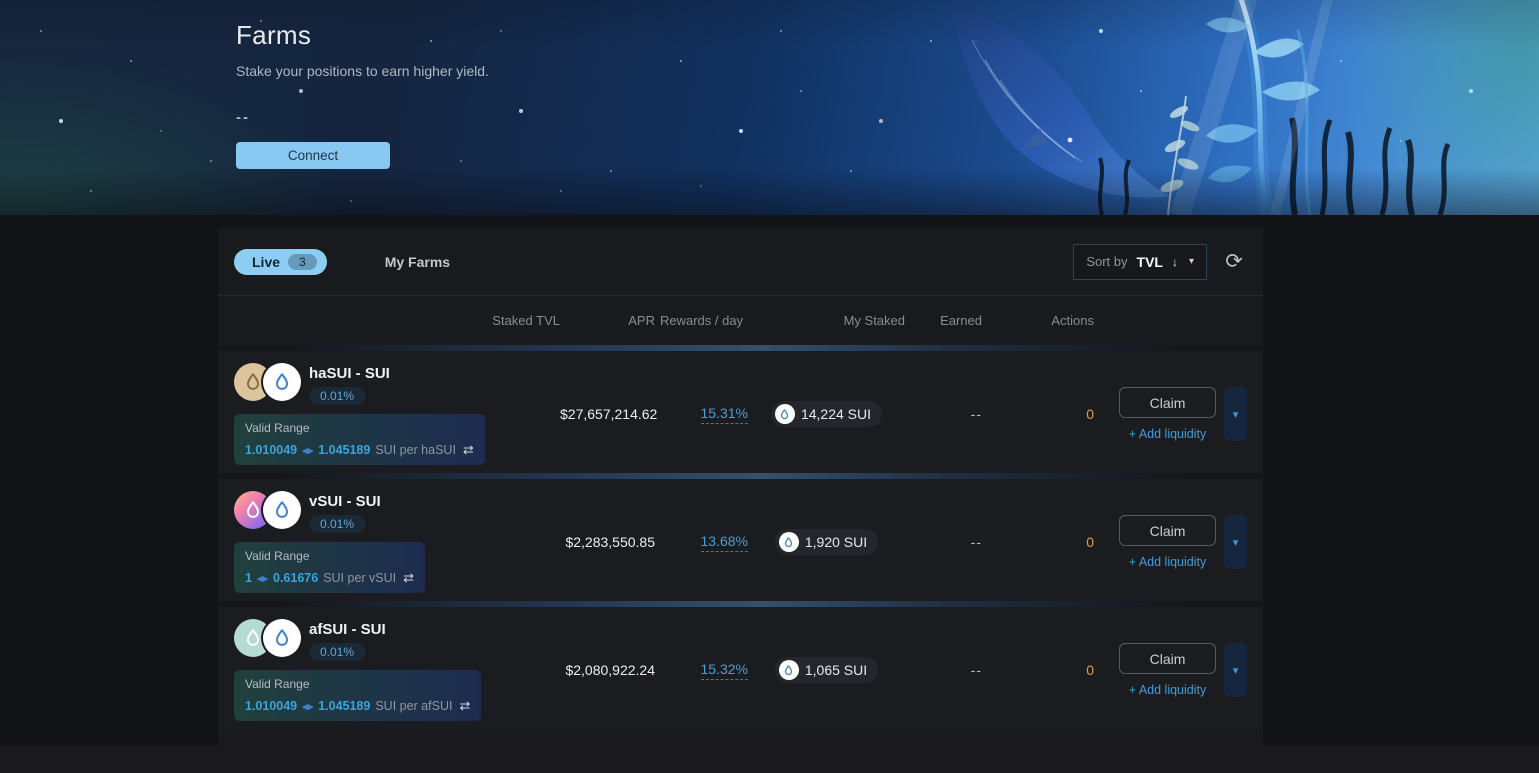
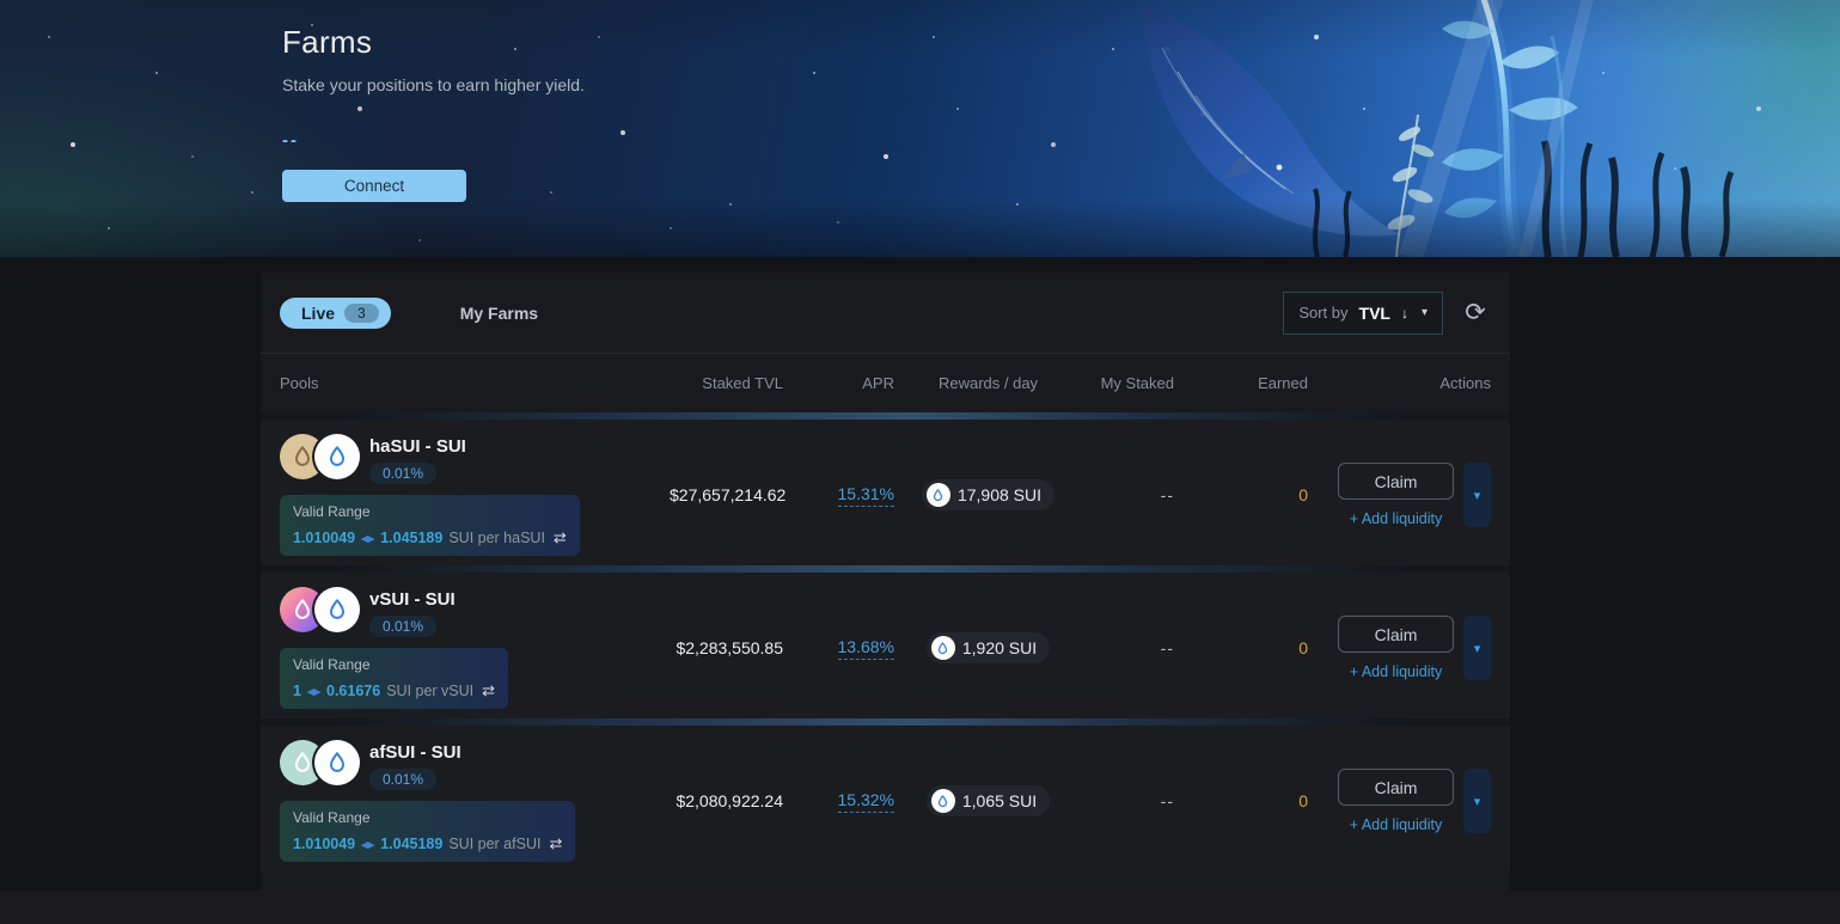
  Live
  3
  My Farms
  Sort by
  TVL
  ↓
  ▾
  ⟳
+ Pools
  Staked TVL
  APR
  Rewards / day
  My Staked
  Earned
  Actions
  haSUI - SUI
  0.01%
  Valid Range
  1.010049
  ◂▸
  1.045189
  SUI per haSUI
  ⇄
  $27,657,214.62
  15.31%
- 14,224 SUI
+ 17,908 SUI
  --
  0
  Claim
  + Add liquidity
  ▾
  vSUI - SUI
  0.01%
  Valid Range
  1
  ◂▸
  0.61676
  SUI per vSUI
  ⇄
  $2,283,550.85
  13.68%
  1,920 SUI
  --
  0
  Claim
  + Add liquidity
  ▾
  afSUI - SUI
  0.01%
  Valid Range
  1.010049
  ◂▸
  1.045189
  SUI per afSUI
  ⇄
  $2,080,922.24
  15.32%
  1,065 SUI
  --
  0
  Claim
  + Add liquidity
  ▾
